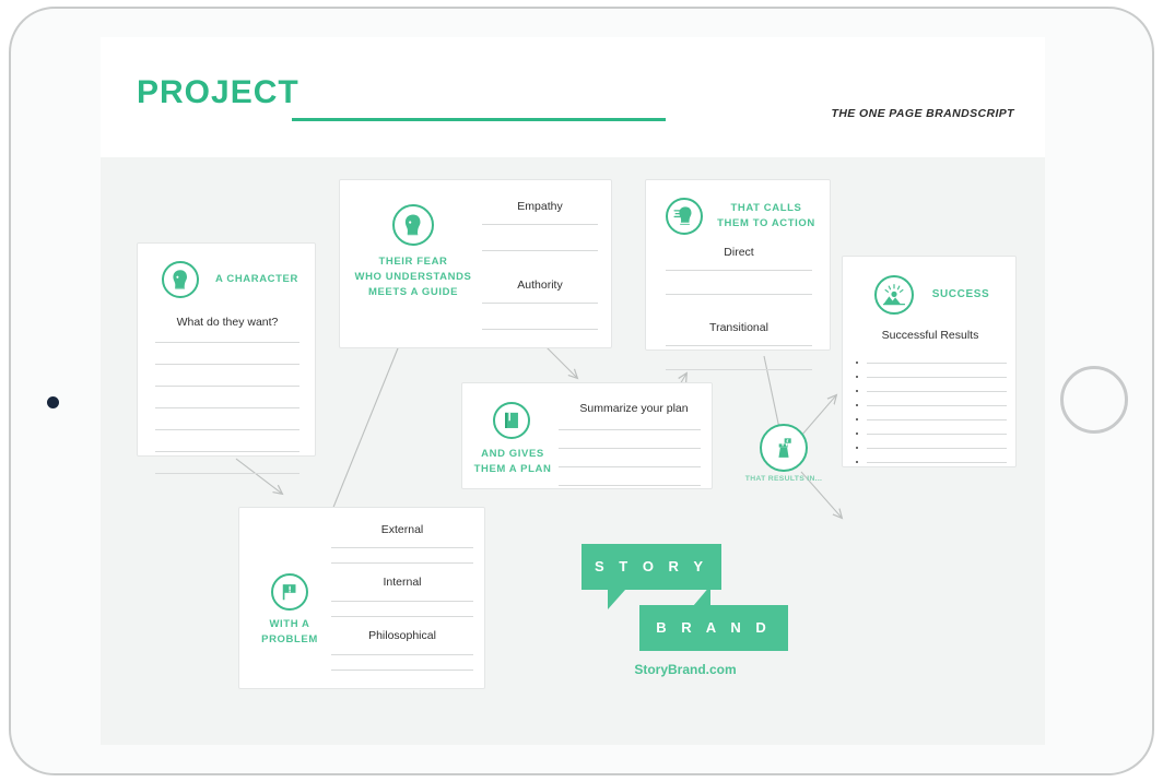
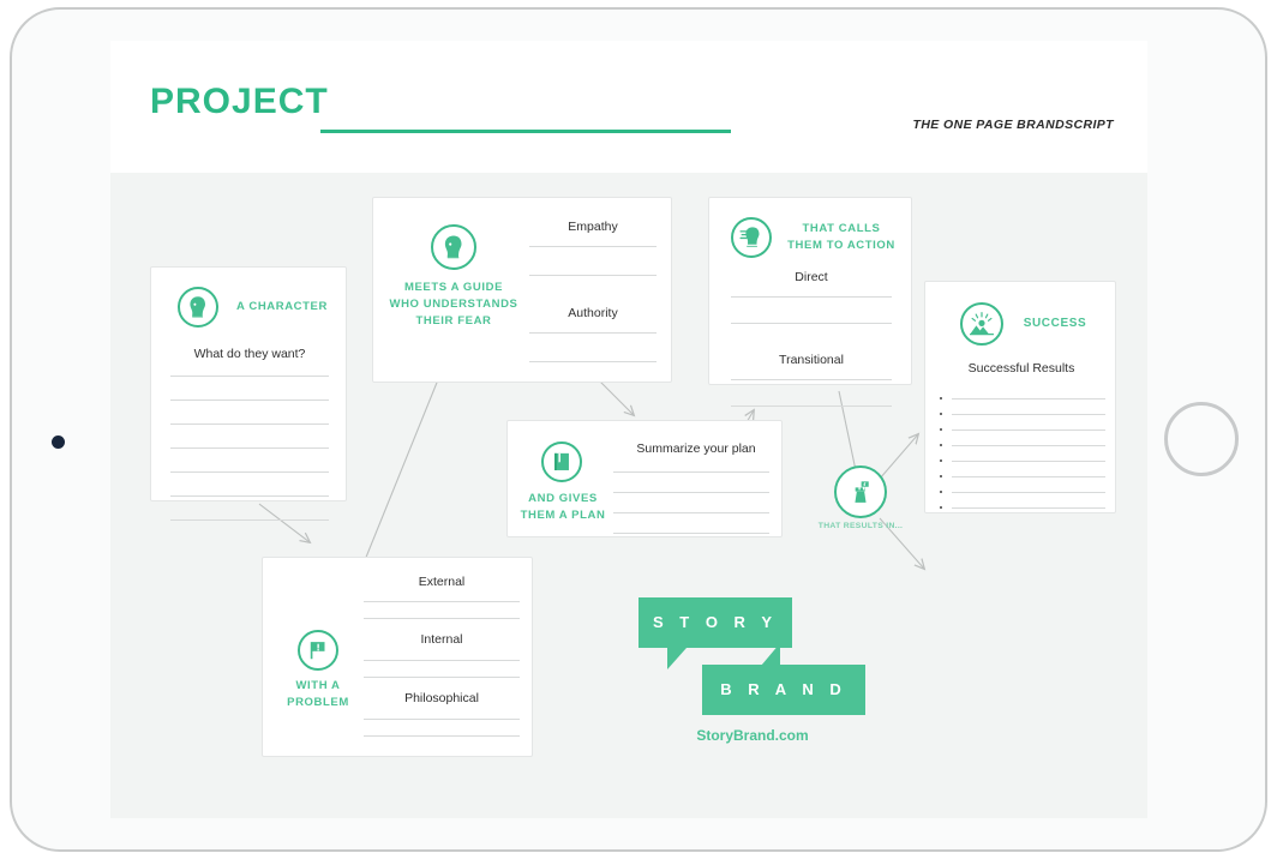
  PROJECT
  THE ONE PAGE BRANDSCRIPT
  A CHARACTER
  What do they want?
- THEIR FEAR
+ MEETS A GUIDE
  WHO UNDERSTANDS
- MEETS A GUIDE
+ THEIR FEAR
  Empathy
  Authority
  THAT CALLS
  THEM TO ACTION
  Direct
  Transitional
  AND GIVES
  THEM A PLAN
  Summarize your plan
  WITH A
  PROBLEM
  External
  Internal
  Philosophical
  SUCCESS
  Successful Results
  S T O R Y
  B R A N D
  StoryBrand.com
